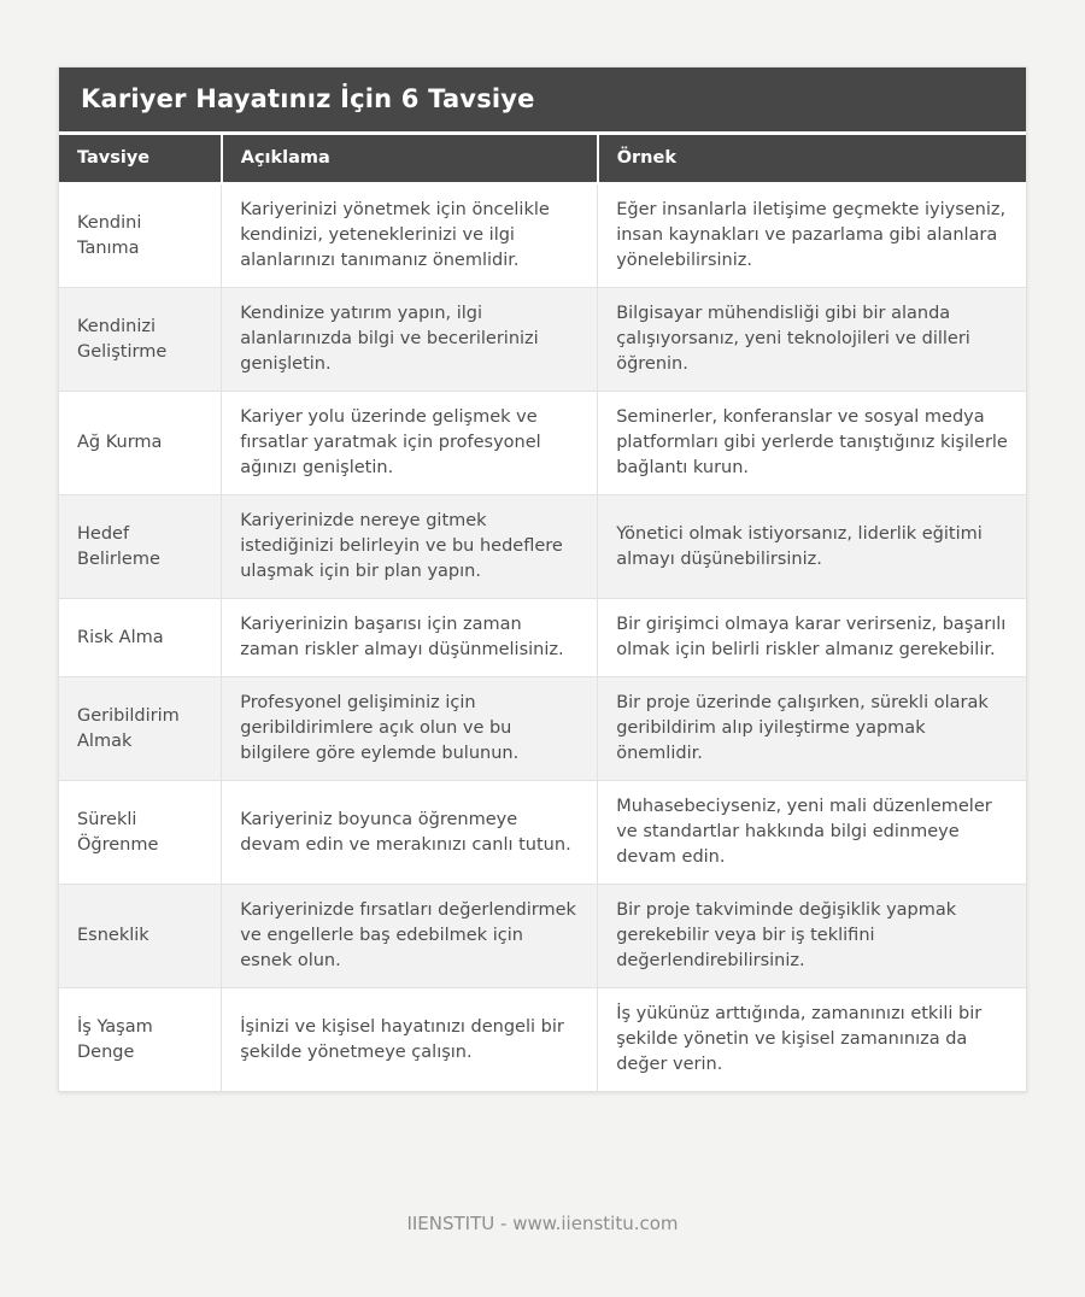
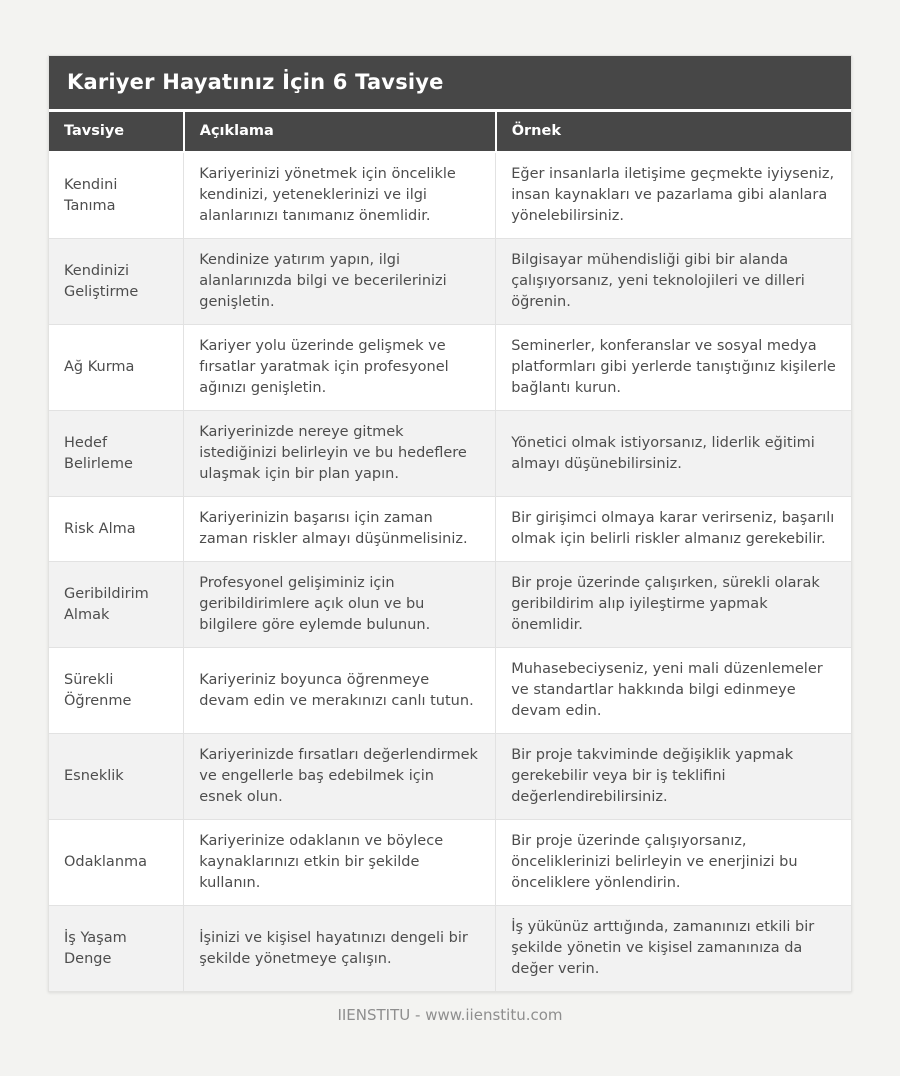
  Kariyer Hayatınız İçin 6 Tavsiye
  Tavsiye	Açıklama	Örnek
  Kendini Tanıma	Kariyerinizi yönetmek için öncelikle kendinizi, yeteneklerinizi ve ilgi alanlarınızı tanımanız önemlidir.	Eğer insanlarla iletişime geçmekte iyiyseniz, insan kaynakları ve pazarlama gibi alanlara yönelebilirsiniz.
  Kendinizi Geliştirme	Kendinize yatırım yapın, ilgi alanlarınızda bilgi ve becerilerinizi genişletin.	Bilgisayar mühendisliği gibi bir alanda çalışıyorsanız, yeni teknolojileri ve dilleri öğrenin.
  Ağ Kurma	Kariyer yolu üzerinde gelişmek ve fırsatlar yaratmak için profesyonel ağınızı genişletin.	Seminerler, konferanslar ve sosyal medya platformları gibi yerlerde tanıştığınız kişilerle bağlantı kurun.
  Hedef Belirleme	Kariyerinizde nereye gitmek istediğinizi belirleyin ve bu hedeflere ulaşmak için bir plan yapın.	Yönetici olmak istiyorsanız, liderlik eğitimi almayı düşünebilirsiniz.
  Risk Alma	Kariyerinizin başarısı için zaman zaman riskler almayı düşünmelisiniz.	Bir girişimci olmaya karar verirseniz, başarılı olmak için belirli riskler almanız gerekebilir.
  Geribildirim Almak	Profesyonel gelişiminiz için geribildirimlere açık olun ve bu bilgilere göre eylemde bulunun.	Bir proje üzerinde çalışırken, sürekli olarak geribildirim alıp iyileştirme yapmak önemlidir.
  Sürekli Öğrenme	Kariyeriniz boyunca öğrenmeye devam edin ve merakınızı canlı tutun.	Muhasebeciyseniz, yeni mali düzenlemeler ve standartlar hakkında bilgi edinmeye devam edin.
  Esneklik	Kariyerinizde fırsatları değerlendirmek ve engellerle baş edebilmek için esnek olun.	Bir proje takviminde değişiklik yapmak gerekebilir veya bir iş teklifini değerlendirebilirsiniz.
+ Odaklanma	Kariyerinize odaklanın ve böylece kaynaklarınızı etkin bir şekilde kullanın.	Bir proje üzerinde çalışıyorsanız, önceliklerinizi belirleyin ve enerjinizi bu önceliklere yönlendirin.
  İş Yaşam Denge	İşinizi ve kişisel hayatınızı dengeli bir şekilde yönetmeye çalışın.	İş yükünüz arttığında, zamanınızı etkili bir şekilde yönetin ve kişisel zamanınıza da değer verin.
  IIENSTITU - www.iienstitu.com
